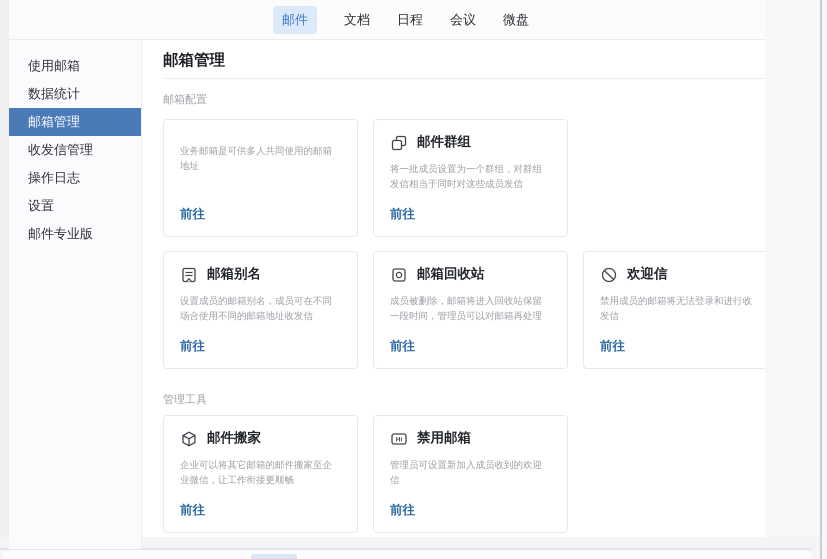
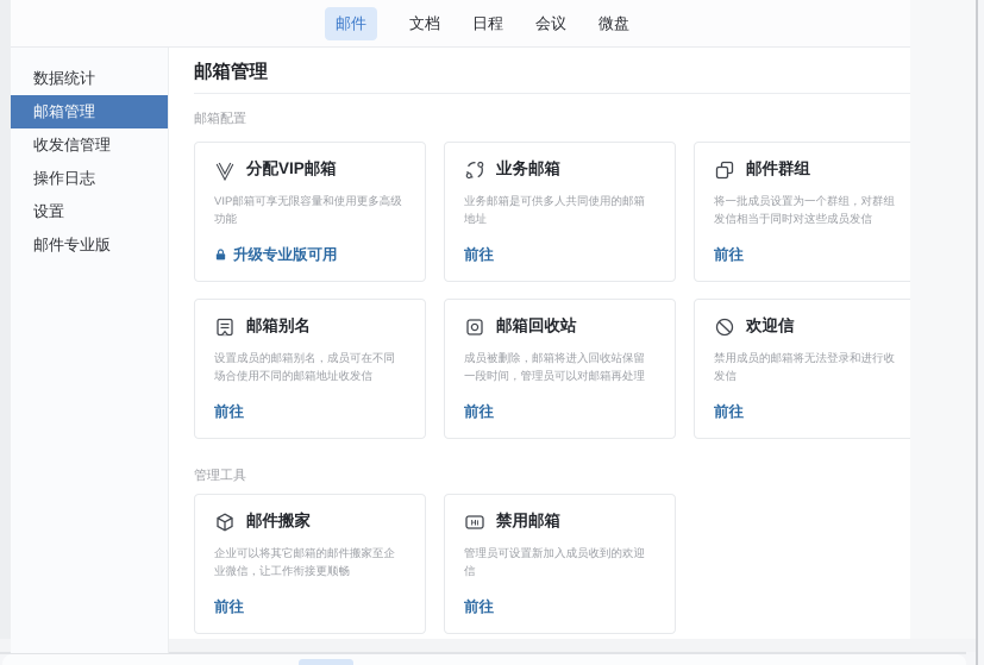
  邮件
  文档
  日程
  会议
  微盘
- 使用邮箱
  数据统计
  邮箱管理
  收发信管理
  操作日志
  设置
  邮件专业版
  邮箱管理
  邮箱配置
+ 分配VIP邮箱
+ VIP邮箱可享无限容量和使用更多高级功能
+ 升级专业版可用
+ 业务邮箱
  业务邮箱是可供多人共同使用的邮箱地址
  前往
  邮件群组
  将一批成员设置为一个群组，对群组发信相当于同时对这些成员发信
  前往
  邮箱别名
  设置成员的邮箱别名，成员可在不同场合使用不同的邮箱地址收发信
  前往
  邮箱回收站
  成员被删除，邮箱将进入回收站保留一段时间，管理员可以对邮箱再处理
  前往
  欢迎信
  禁用成员的邮箱将无法登录和进行收发信
  前往
  管理工具
  邮件搬家
  企业可以将其它邮箱的邮件搬家至企业微信，让工作衔接更顺畅
  前往
  禁用邮箱
  管理员可设置新加入成员收到的欢迎信
  前往
